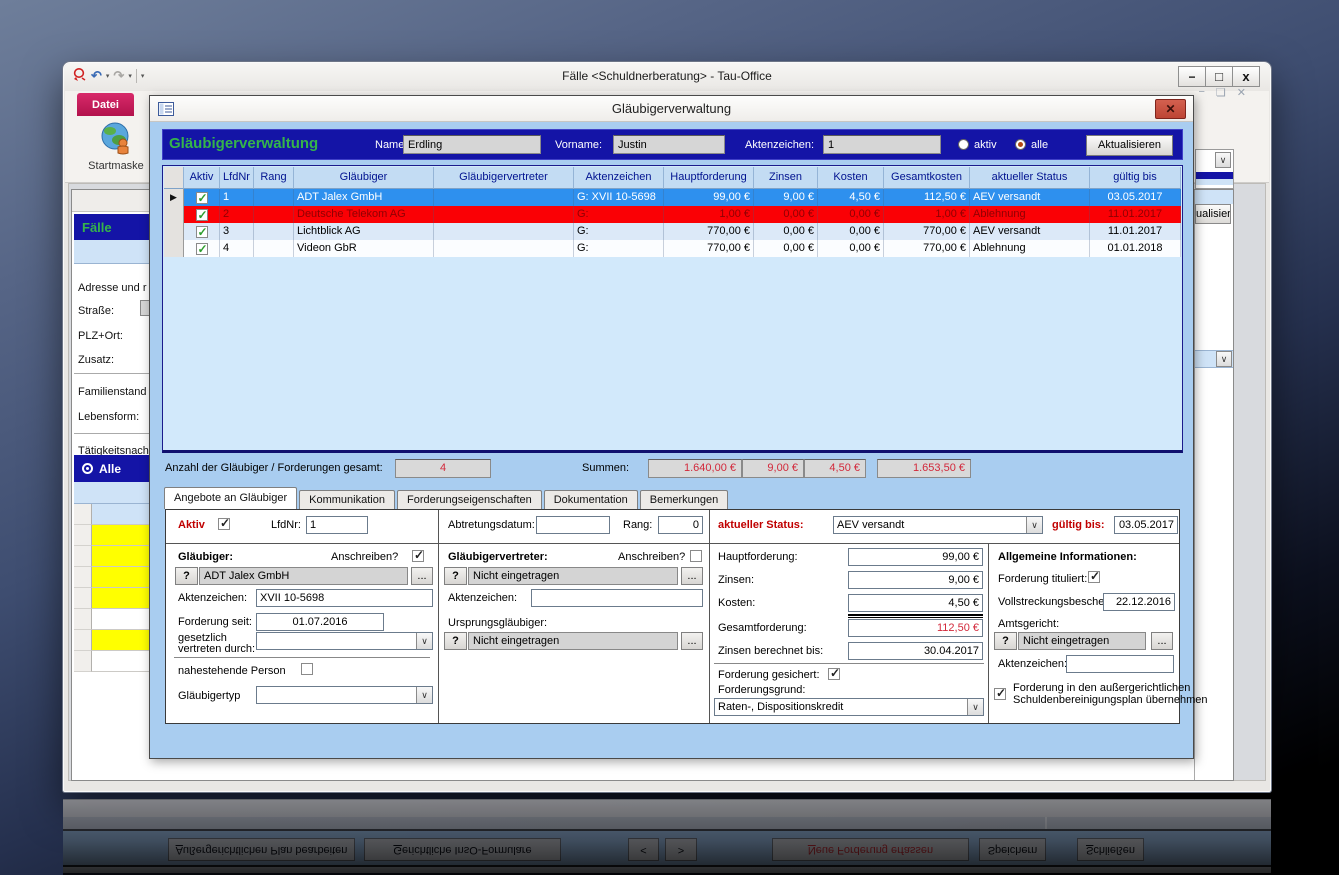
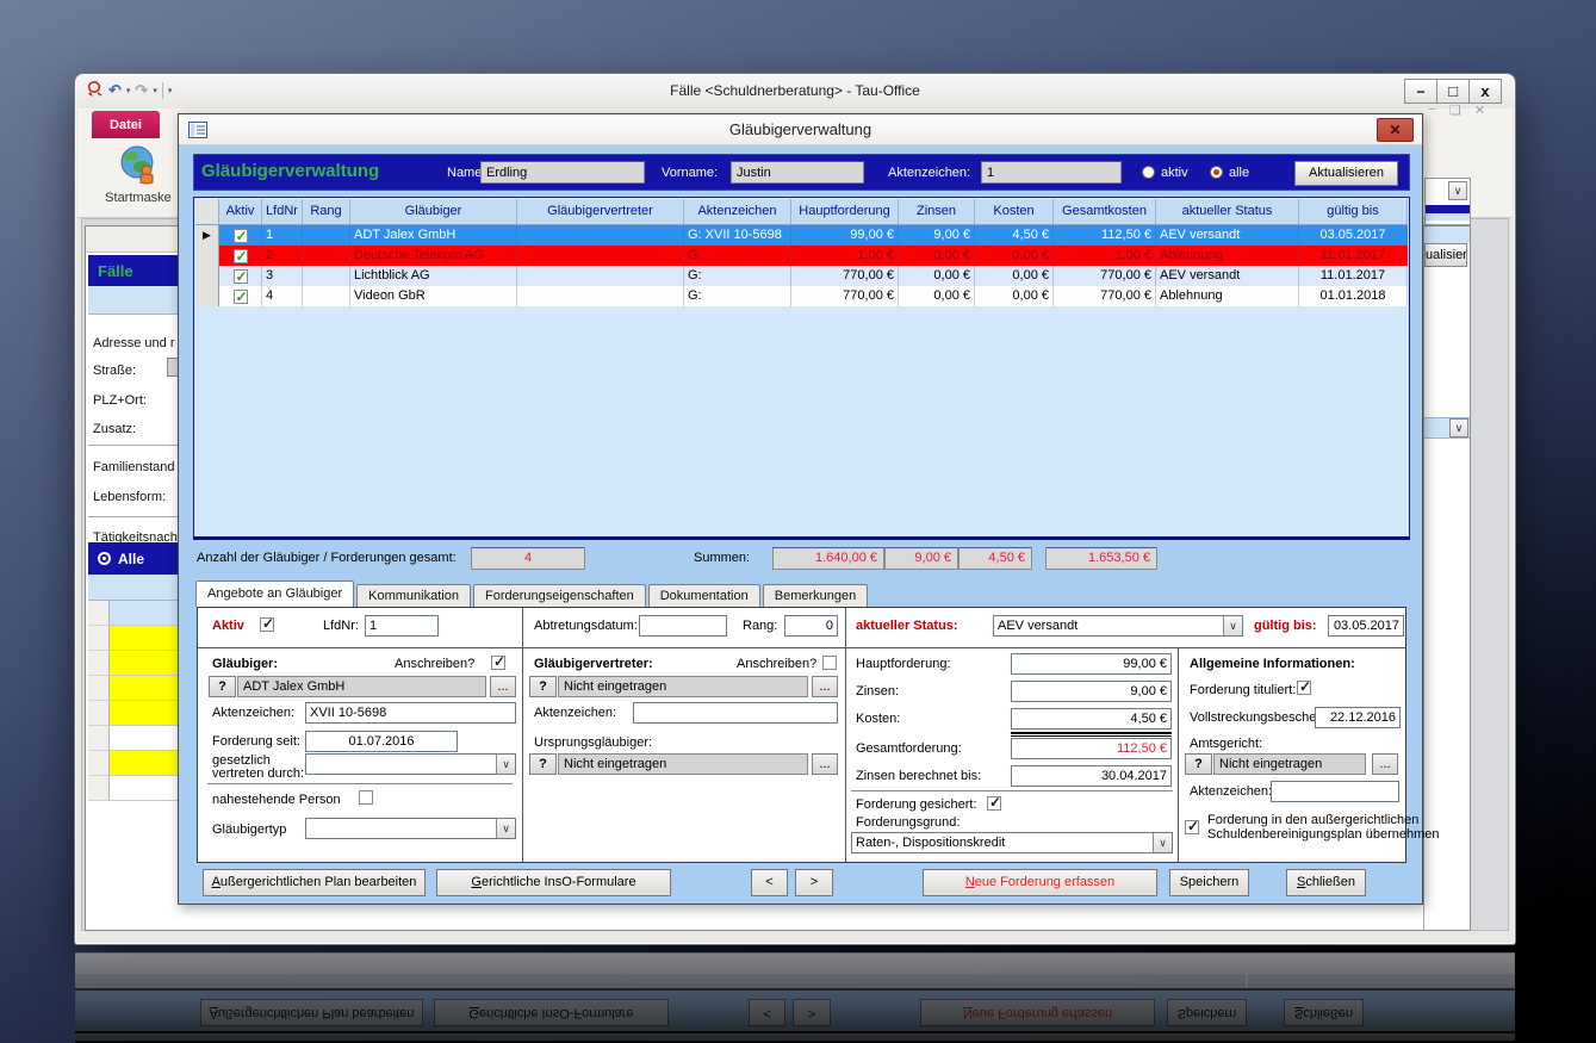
  Fälle <Schuldnerberatung> - Tau-Office
  Datei
  Startmaske
  Fälle
  Adresse und r
  Straße:
  PLZ+Ort:
  Zusatz:
  Familienstand
  Lebensform:
  Tätigkeitsnach
  Alle
  ualisier
  Gläubigerverwaltung
  Gläubigerverwaltung
  Name
  Erdling
  Vorname:
  Justin
  Aktenzeichen:
  1
  aktiv
  alle
  Aktualisieren
  Aktiv
  LfdNr
  Rang
  Gläubiger
  Gläubigervertreter
  Aktenzeichen
  Hauptforderung
  Zinsen
  Kosten
  Gesamtkosten
  aktueller Status
  gültig bis
  1
  ADT Jalex GmbH
  G: XVII 10-5698
  99,00 €
  9,00 €
  4,50 €
  112,50 €
  AEV versandt
  03.05.2017
  2
  Deutsche Telekom AG
  G:
  1,00 €
  0,00 €
  0,00 €
  1,00 €
  Ablehnung
  11.01.2017
  3
  Lichtblick AG
  G:
  770,00 €
  0,00 €
  0,00 €
  770,00 €
  AEV versandt
  11.01.2017
  4
  Videon GbR
  G:
  770,00 €
  0,00 €
  0,00 €
  770,00 €
  Ablehnung
  01.01.2018
  Anzahl der Gläubiger / Forderungen gesamt:
  4
  Summen:
  1.640,00 €
  9,00 €
  4,50 €
  1.653,50 €
  Angebote an Gläubiger
  Kommunikation
  Forderungseigenschaften
  Dokumentation
  Bemerkungen
  Aktiv
  LfdNr:
  1
  Abtretungsdatum:
  Rang:
  0
  aktueller Status:
  AEV versandt
  gültig bis:
  03.05.2017
  Gläubiger:
  Anschreiben?
  ?
  ADT Jalex GmbH
  ...
  Aktenzeichen:
  XVII 10-5698
  Forderung seit:
  01.07.2016
  gesetzlich
  vertreten durch:
  nahestehende Person
  Gläubigertyp
  Gläubigervertreter:
  Anschreiben?
  ?
  Nicht eingetragen
  ...
  Aktenzeichen:
  Ursprungsgläubiger:
  ?
  Nicht eingetragen
  ...
  Hauptforderung:
  99,00 €
  Zinsen:
  9,00 €
  Kosten:
  4,50 €
  Gesamtforderung:
  112,50 €
  Zinsen berechnet bis:
  30.04.2017
  Forderung gesichert:
  Forderungsgrund:
  Raten-, Dispositionskredit
  Allgemeine Informationen:
  Forderung tituliert:
  Vollstreckungsbesche
  22.12.2016
  Amtsgericht:
  ?
  Nicht eingetragen
  ...
  Aktenzeichen
  Forderung in den außergerichtlichen
  Schuldenbereinigungsplan übernehmen
+ Außergerichtlichen Plan bearbeiten
+ Gerichtliche InsO-Formulare
+ <
+ >
+ Neue Forderung erfassen
+ Speichern
+ Schließen
